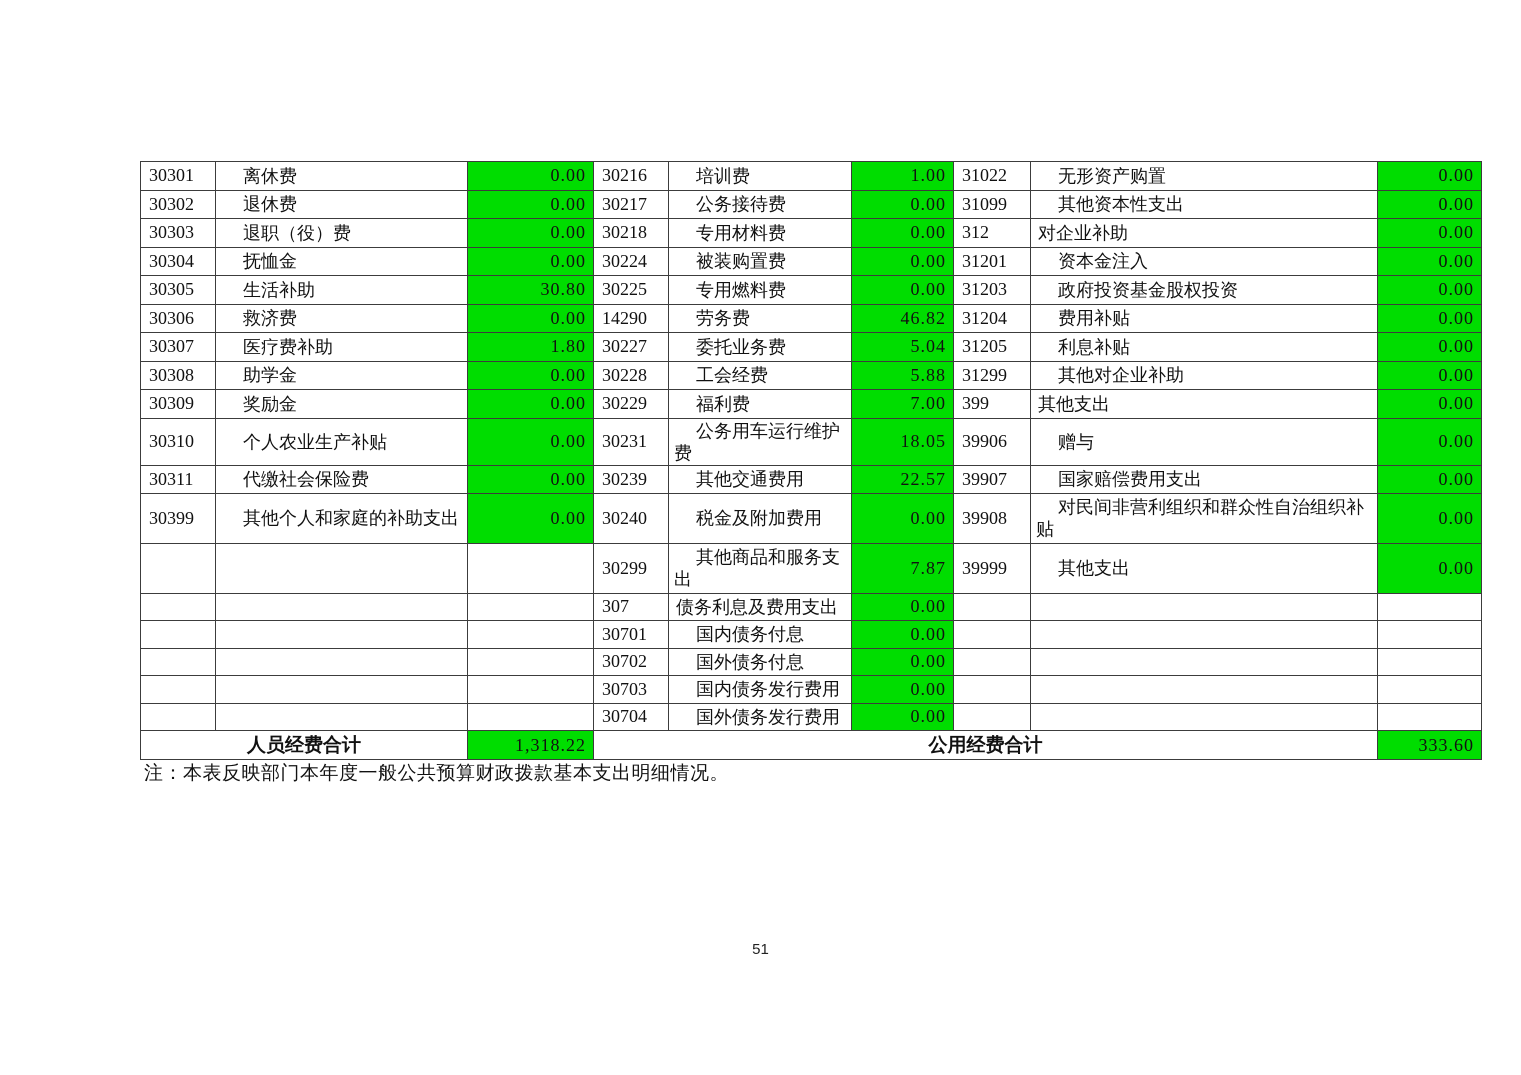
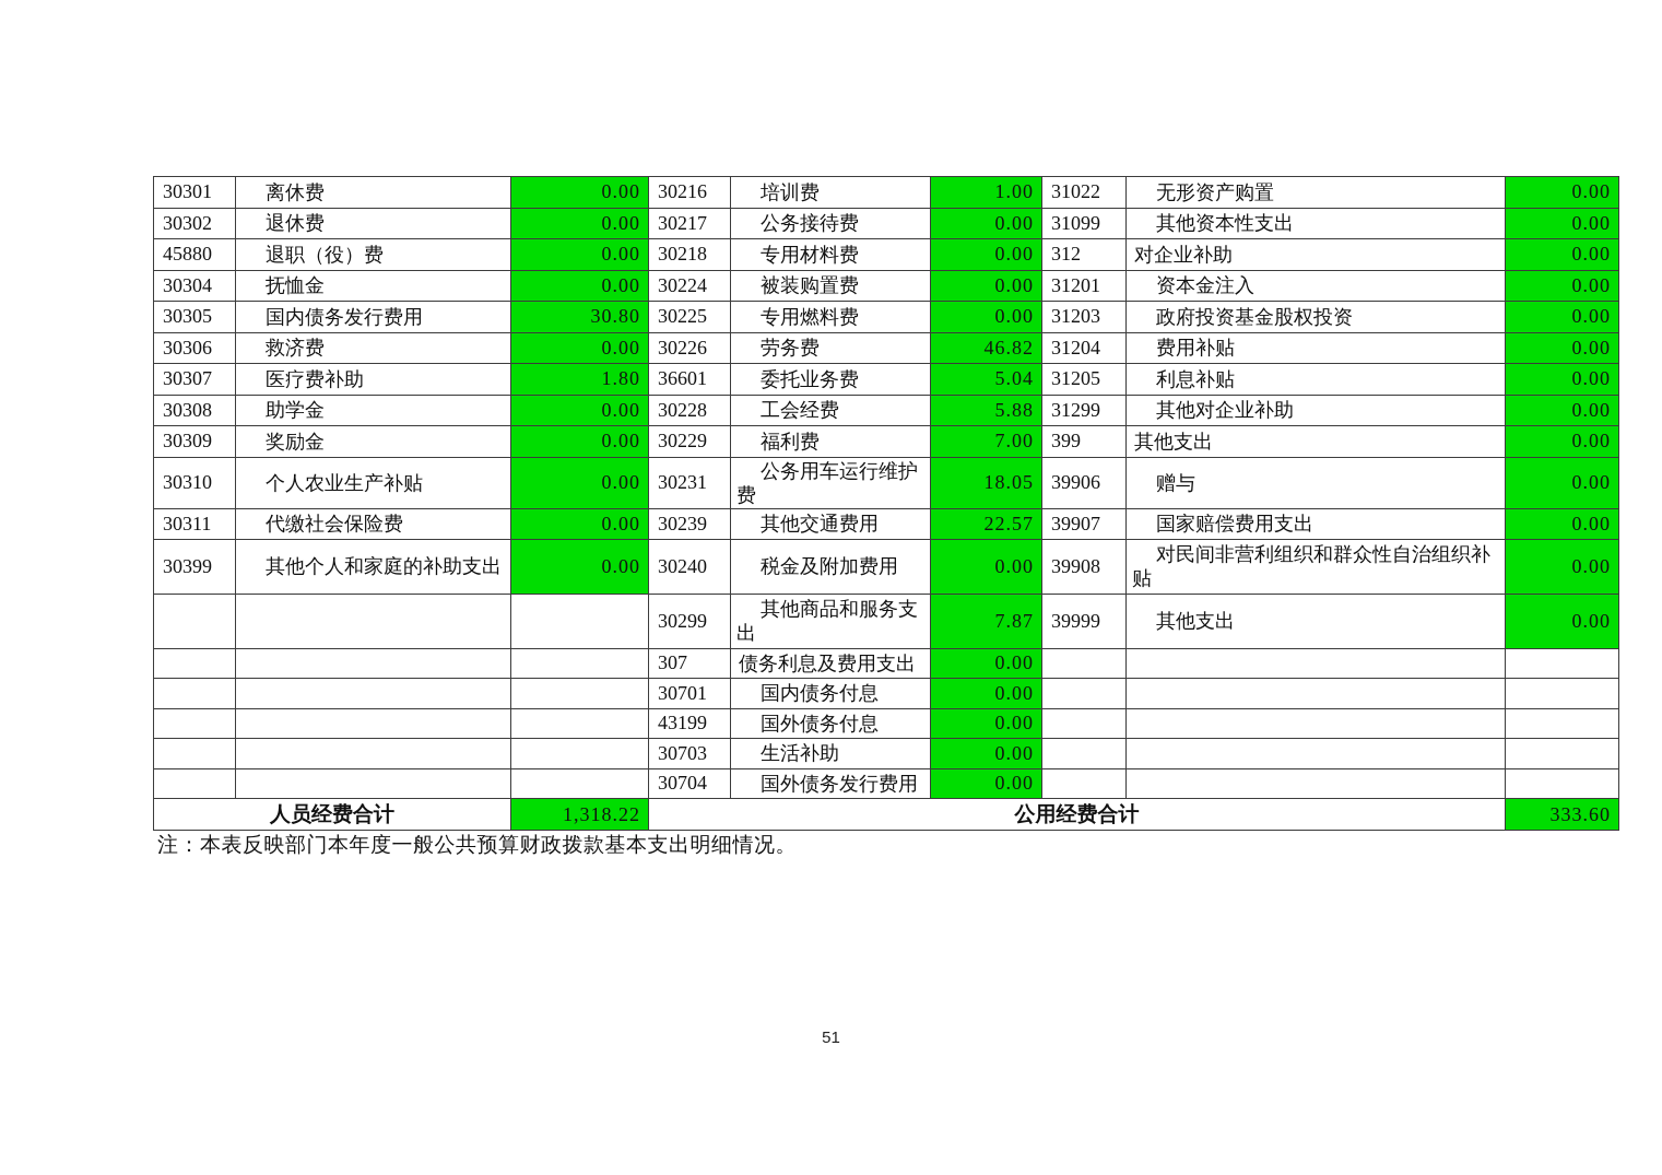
  30301	离休费	0.00	30216	培训费	1.00	31022	无形资产购置	0.00
  30302	退休费	0.00	30217	公务接待费	0.00	31099	其他资本性支出	0.00
- 30303	退职（役）费	0.00	30218	专用材料费	0.00	312	对企业补助	0.00
+ 45880	退职（役）费	0.00	30218	专用材料费	0.00	312	对企业补助	0.00
  30304	抚恤金	0.00	30224	被装购置费	0.00	31201	资本金注入	0.00
- 30305	生活补助	30.80	30225	专用燃料费	0.00	31203	政府投资基金股权投资	0.00
+ 30305	国内债务发行费用	30.80	30225	专用燃料费	0.00	31203	政府投资基金股权投资	0.00
- 30306	救济费	0.00	14290	劳务费	46.82	31204	费用补贴	0.00
+ 30306	救济费	0.00	30226	劳务费	46.82	31204	费用补贴	0.00
- 30307	医疗费补助	1.80	30227	委托业务费	5.04	31205	利息补贴	0.00
+ 30307	医疗费补助	1.80	36601	委托业务费	5.04	31205	利息补贴	0.00
  30308	助学金	0.00	30228	工会经费	5.88	31299	其他对企业补助	0.00
  30309	奖励金	0.00	30229	福利费	7.00	399	其他支出	0.00
  30310	个人农业生产补贴	0.00	30231	公务用车运行维护费	18.05	39906	赠与	0.00
  30311	代缴社会保险费	0.00	30239	其他交通费用	22.57	39907	国家赔偿费用支出	0.00
  30399	其他个人和家庭的补助支出	0.00	30240	税金及附加费用	0.00	39908	对民间非营利组织和群众性自治组织补贴	0.00
  			30299	其他商品和服务支出	7.87	39999	其他支出	0.00
  			307	债务利息及费用支出	0.00
  			30701	国内债务付息	0.00
- 			30702	国外债务付息	0.00
+ 			43199	国外债务付息	0.00
- 			30703	国内债务发行费用	0.00
+ 			30703	生活补助	0.00
  			30704	国外债务发行费用	0.00
  人员经费合计	1,318.22	公用经费合计	333.60
  注：本表反映部门本年度一般公共预算财政拨款基本支出明细情况。
  51
